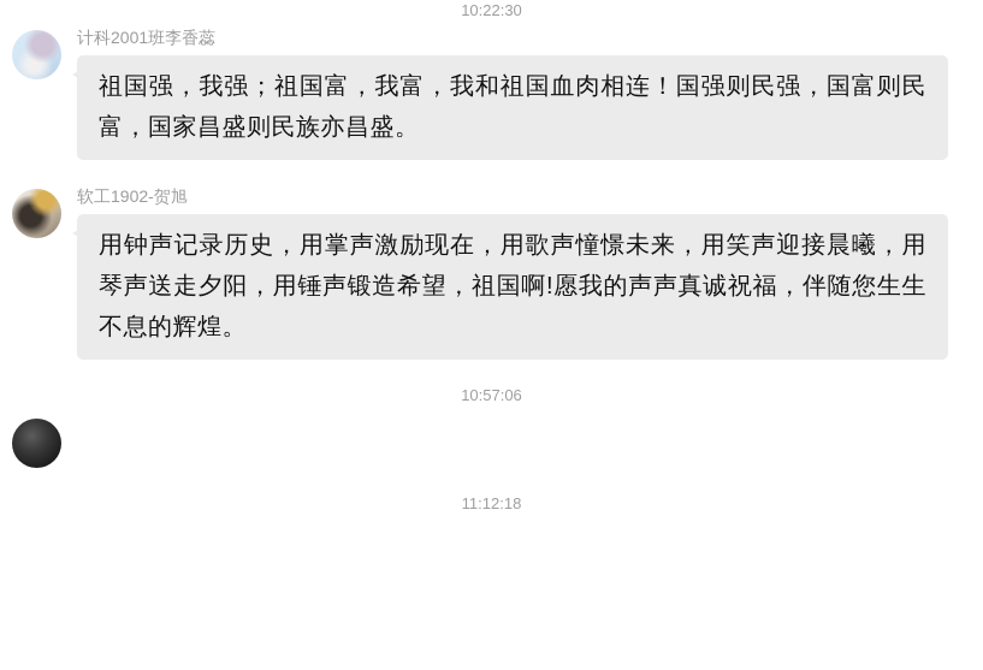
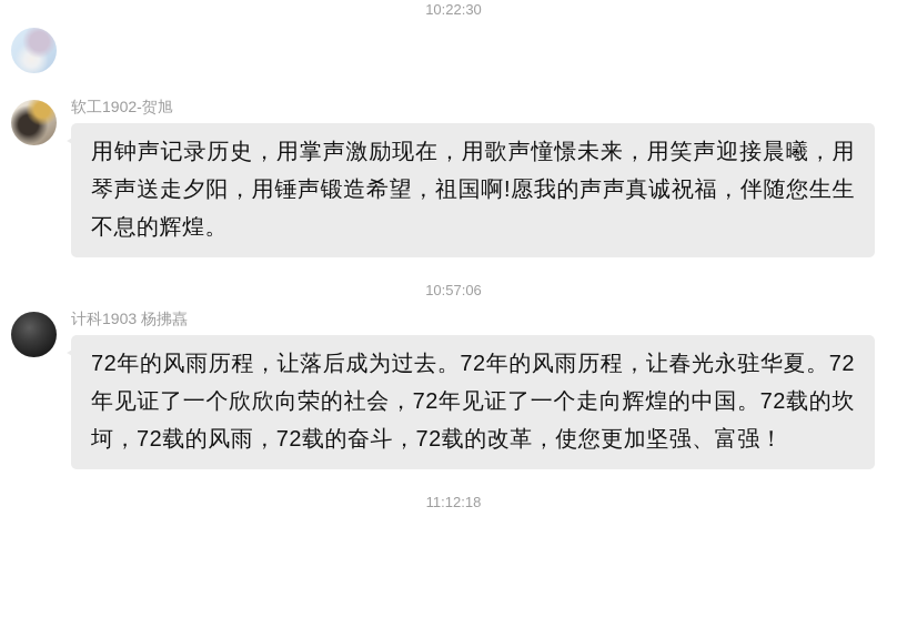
  10:22:30
- 计科2001班李香蕊
- 祖国强，我强；祖国富，我富，我和祖国血肉相连！国强则民强，国富则民富，国家昌盛则民族亦昌盛。
  软工1902-贺旭
  用钟声记录历史，用掌声激励现在，用歌声憧憬未来，用笑声迎接晨曦，用琴声送走夕阳，用锤声锻造希望，祖国啊!愿我的声声真诚祝福，伴随您生生不息的辉煌。
  10:57:06
+ 计科1903 杨拂嚞
+ 72年的风雨历程，让落后成为过去。72年的风雨历程，让春光永驻华夏。72年见证了一个欣欣向荣的社会，72年见证了一个走向辉煌的中国。72载的坎坷，72载的风雨，72载的奋斗，72载的改革，使您更加坚强、富强！
  11:12:18
